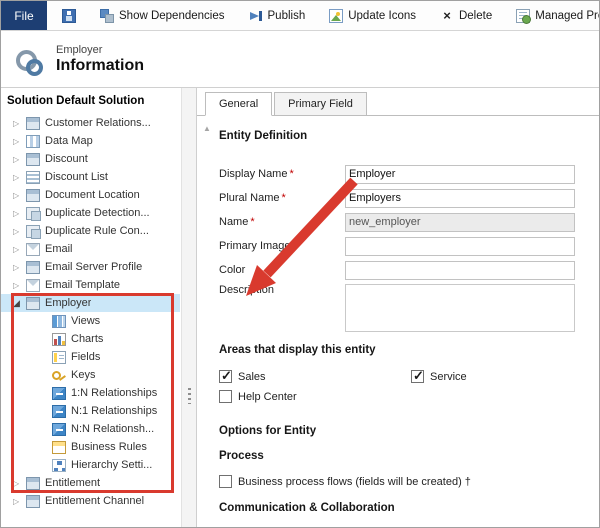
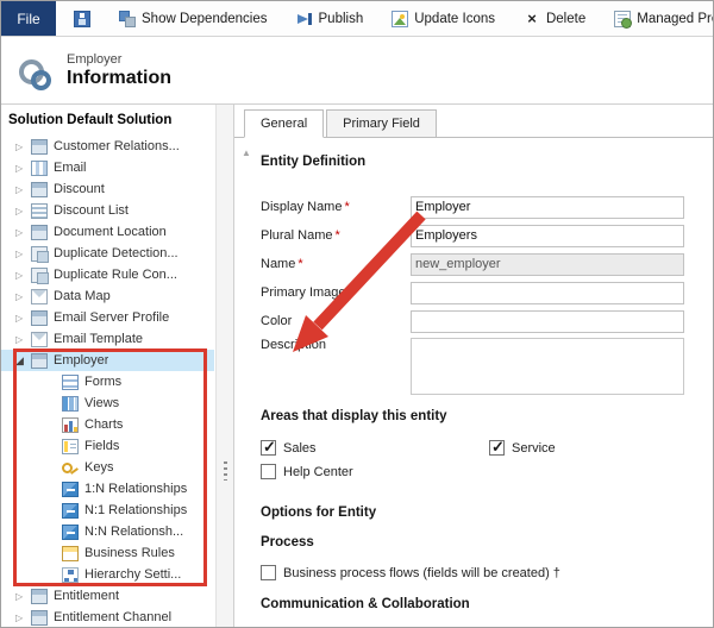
  File
  Show Dependencies
  Publish
  Update Icons
  ×
  Delete
  Managed Pr
  Employer
  Information
  Solution Default Solution
  ▷
  Customer Relations...
  ▷
- Data Map
+ Email
  ▷
  Discount
  ▷
  Discount List
  ▷
  Document Location
  ▷
  Duplicate Detection...
  ▷
  Duplicate Rule Con...
  ▷
- Email
+ Data Map
  ▷
  Email Server Profile
  ▷
  Email Template
  ◢
  Employer
+ Forms
  Views
  Charts
  Fields
  Keys
  1:N Relationships
  N:1 Relationships
  N:N Relationsh...
  Business Rules
  Hierarchy Setti...
  ▷
  Entitlement
  ▷
  Entitlement Channel
  General
  Primary Field
  ▲
  Entity Definition
  Display Name *
  Employer
  Plural Name *
  Employers
  Name *
  new_employer
  Primary Imag
  Color
  Descrion
  Areas that display this entity
  Sales
  Service
  Help Center
  Options for Entity
  Process
  Business process flows (fields will be created) †
  Communication & Collaboration
